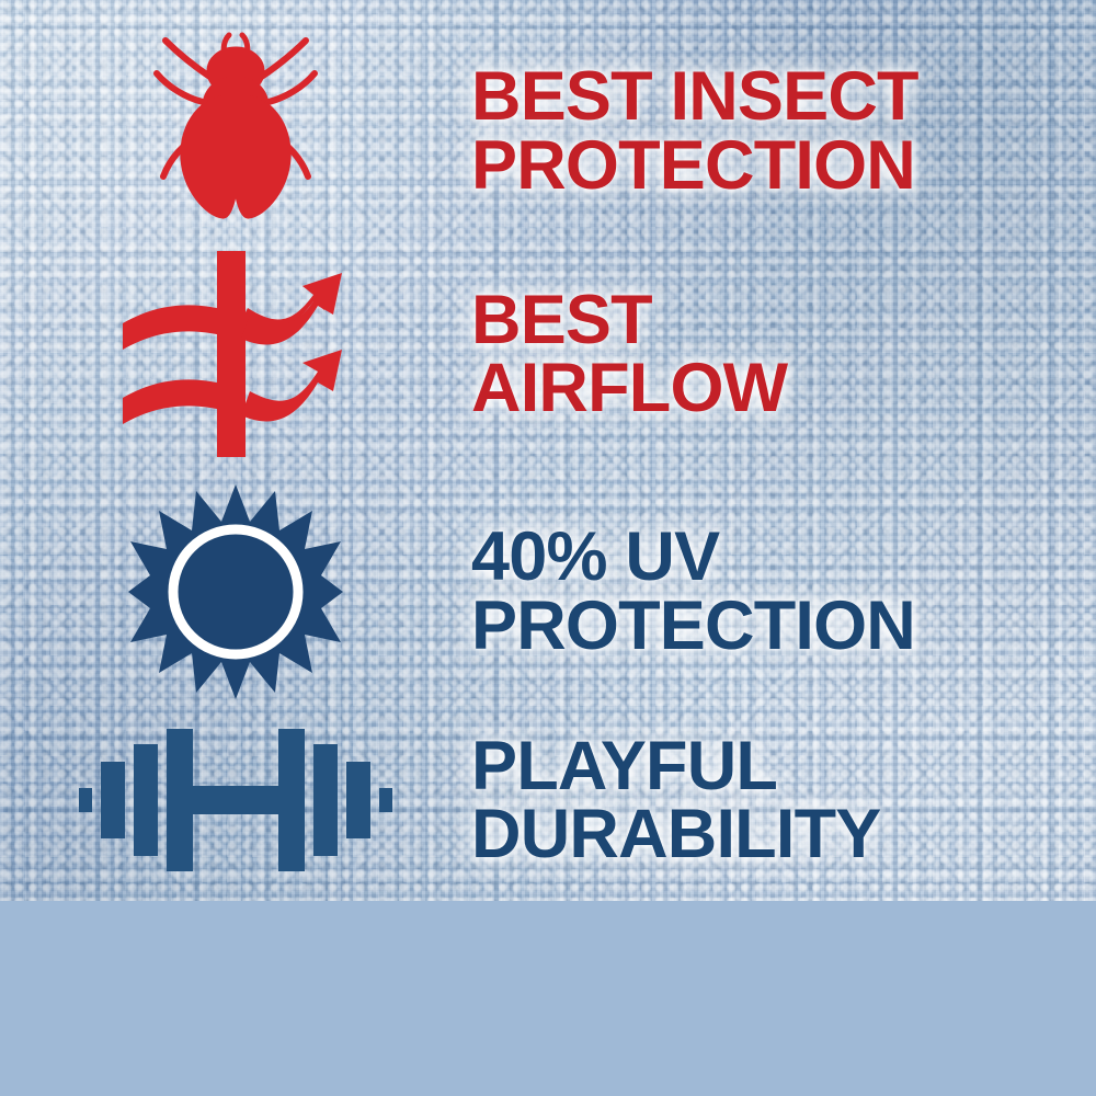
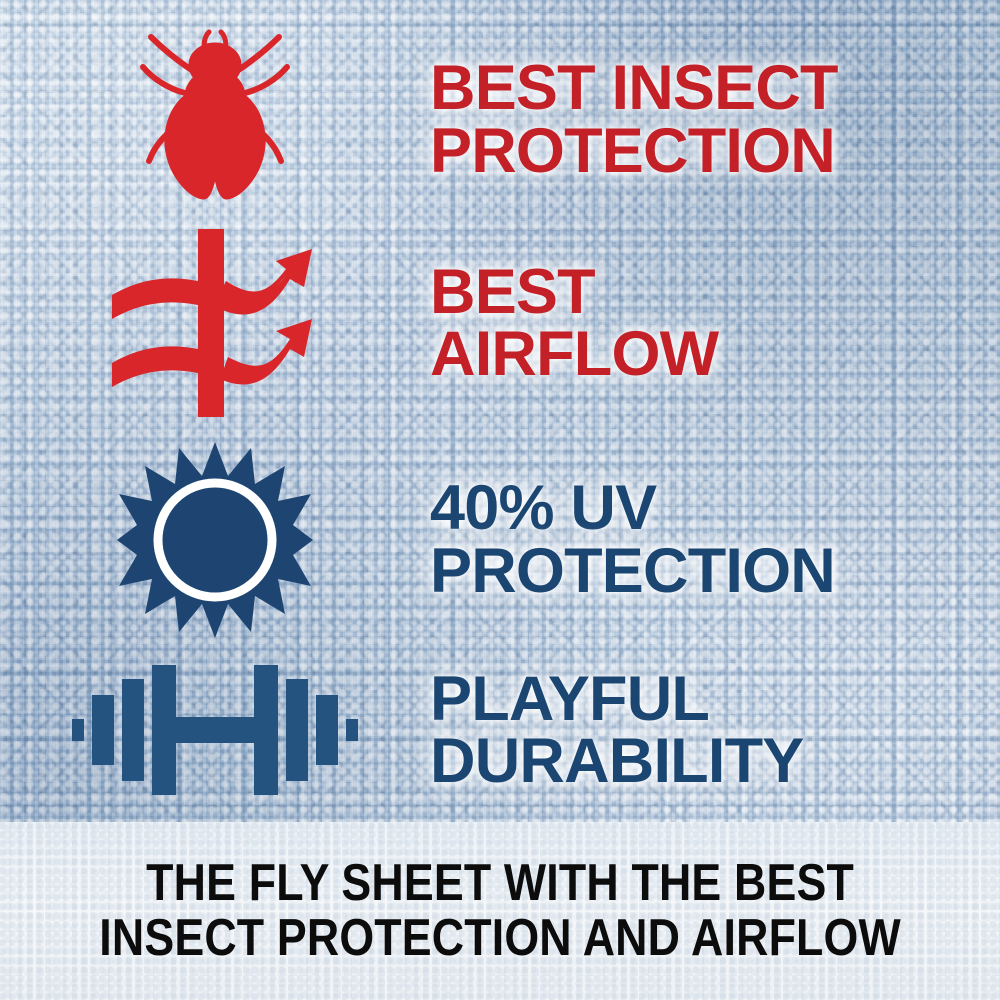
  BEST INSECT
  PROTECTION
  BEST
  AIRFLOW
  40% UV
  PROTECTION
  PLAYFUL
  DURABILITY
+ THE FLY SHEET WITH THE BEST
+ INSECT PROTECTION AND AIRFLOW
